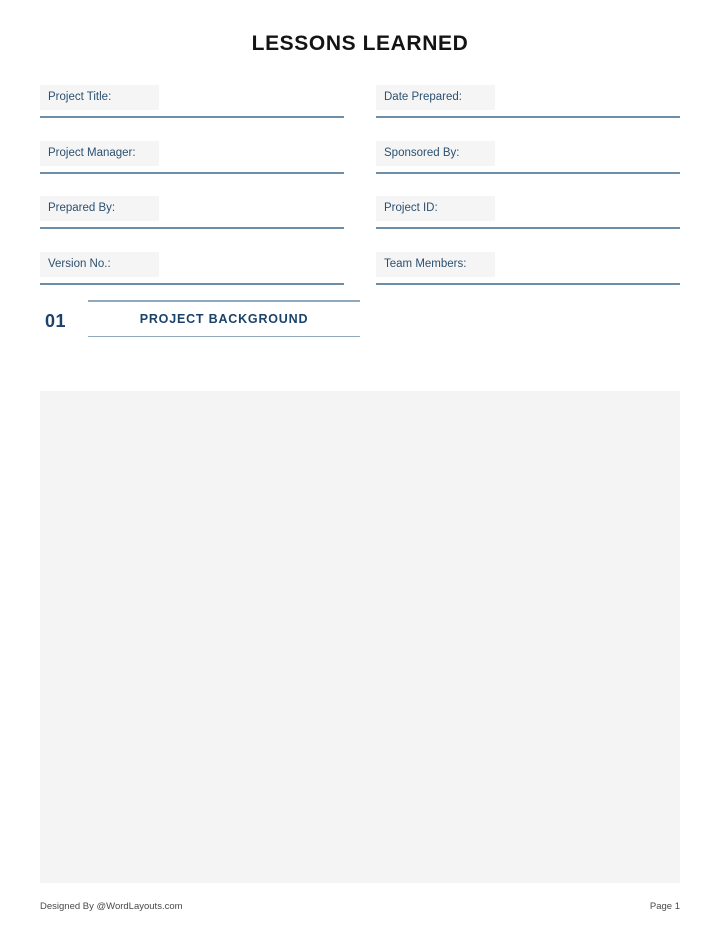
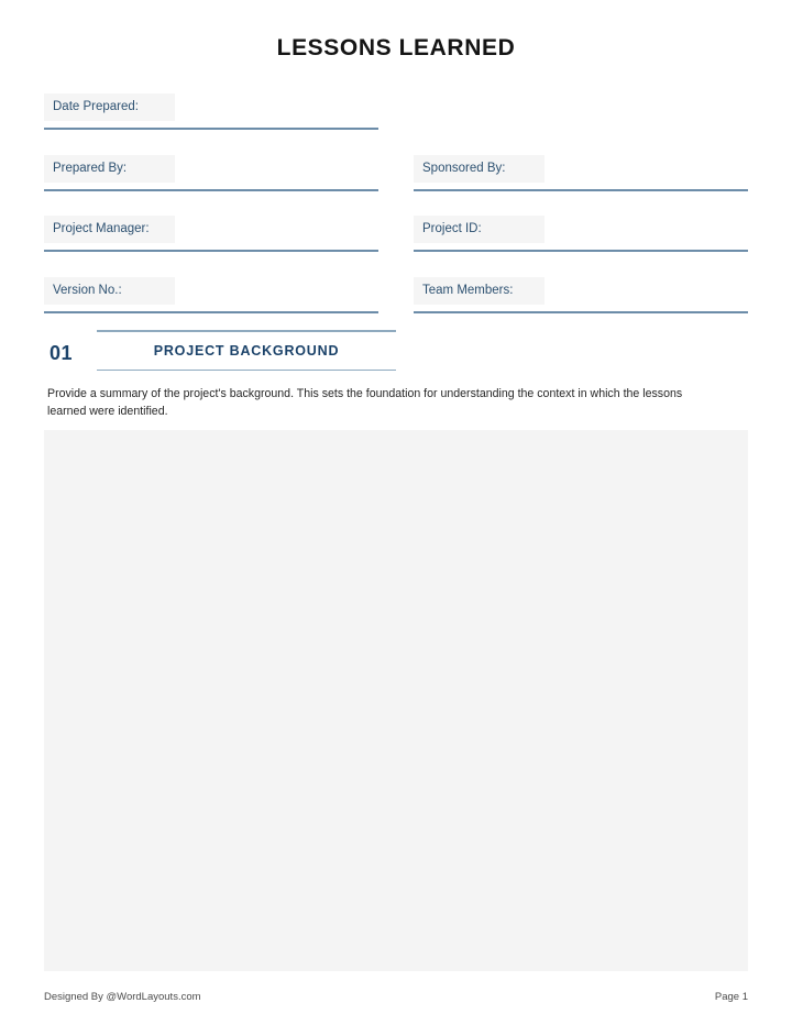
  LESSONS LEARNED
- Project Title:
  Date Prepared:
- Project Manager:
+ Prepared By:
  Sponsored By:
- Prepared By:
+ Project Manager:
  Project ID:
  Version No.:
  Team Members:
  01
  PROJECT BACKGROUND
+ Provide a summary of the project's background. This sets the foundation for understanding the context in which the lessons learned were identified.
  Designed By @WordLayouts.com
  Page 1
